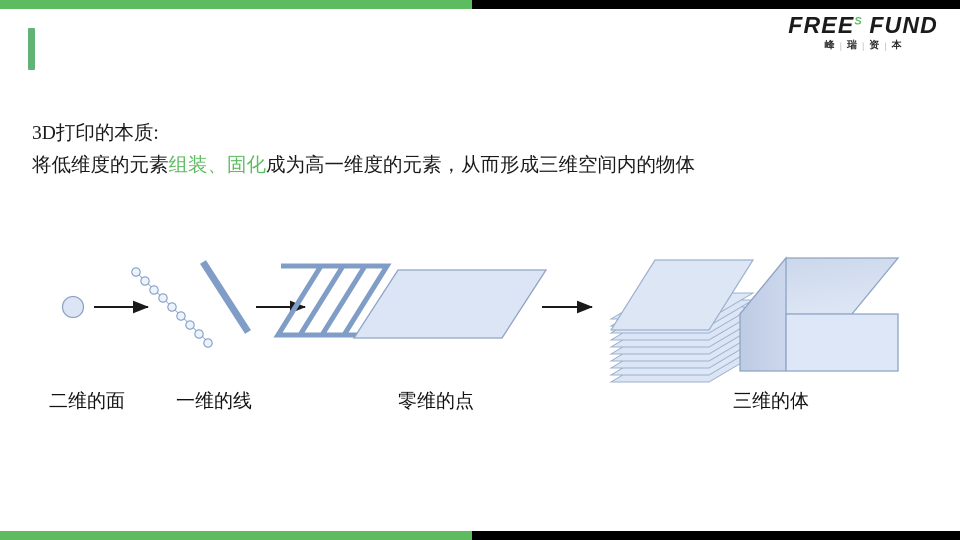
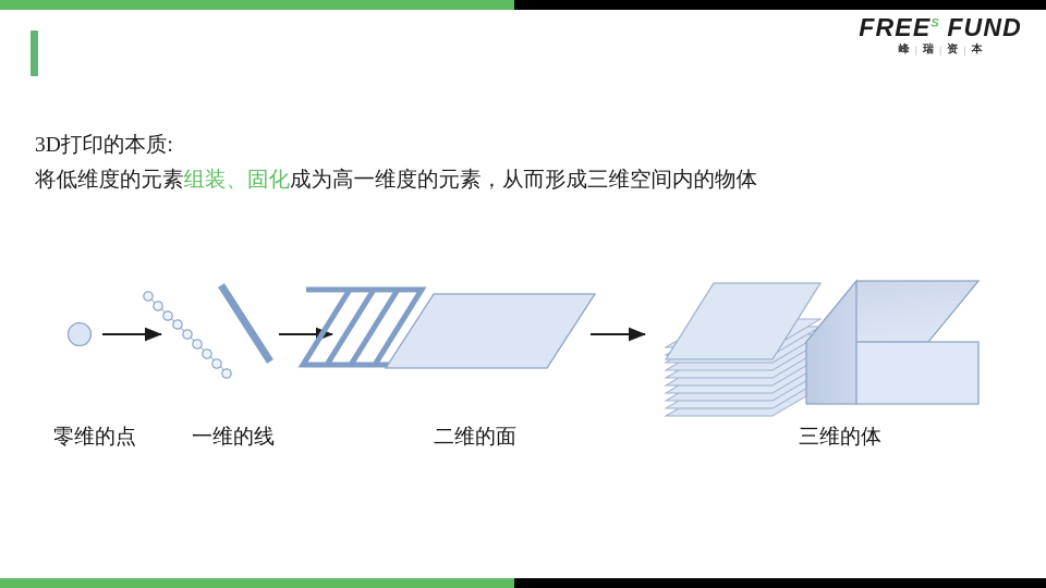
  FREES FUND
  峰
  |
  瑞
  |
  资
  |
  本
  3D打印的本质:
  将低维度的元素组装、固化成为高一维度的元素，从而形成三维空间内的物体
- 二维的面
+ 零维的点
  一维的线
- 零维的点
+ 二维的面
  三维的体
